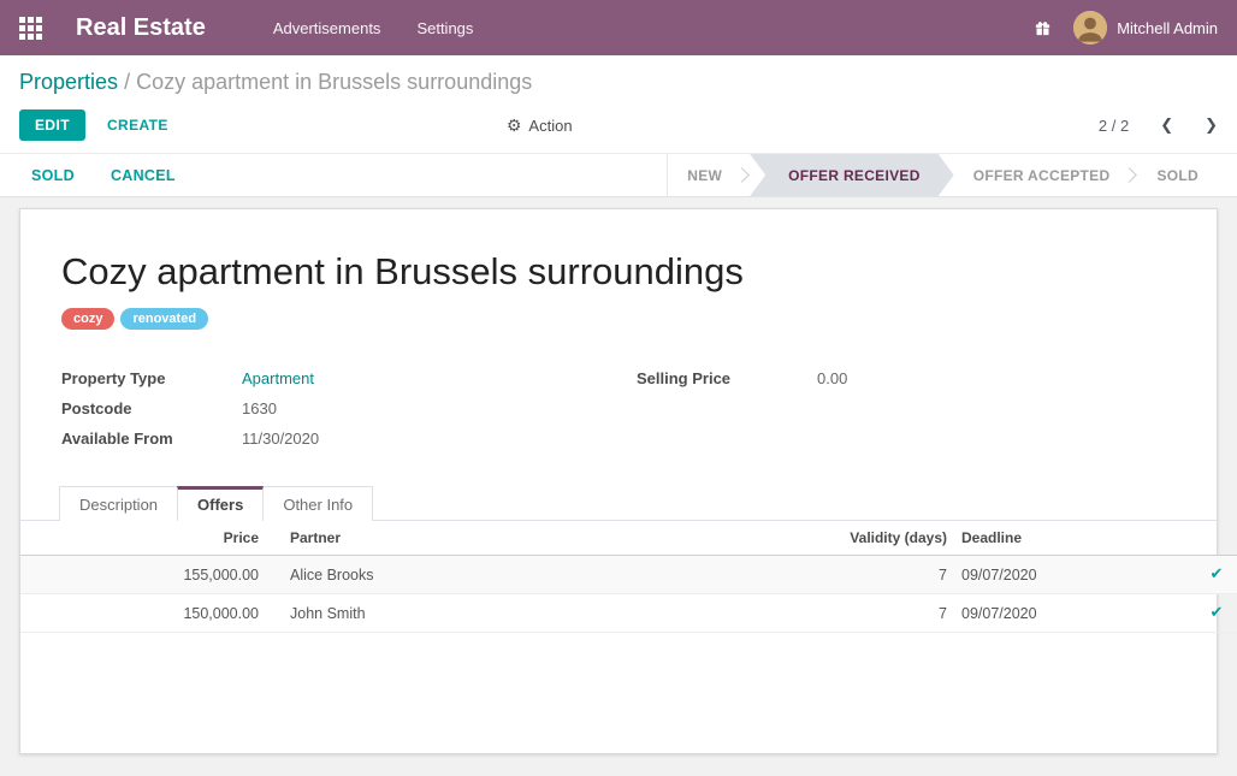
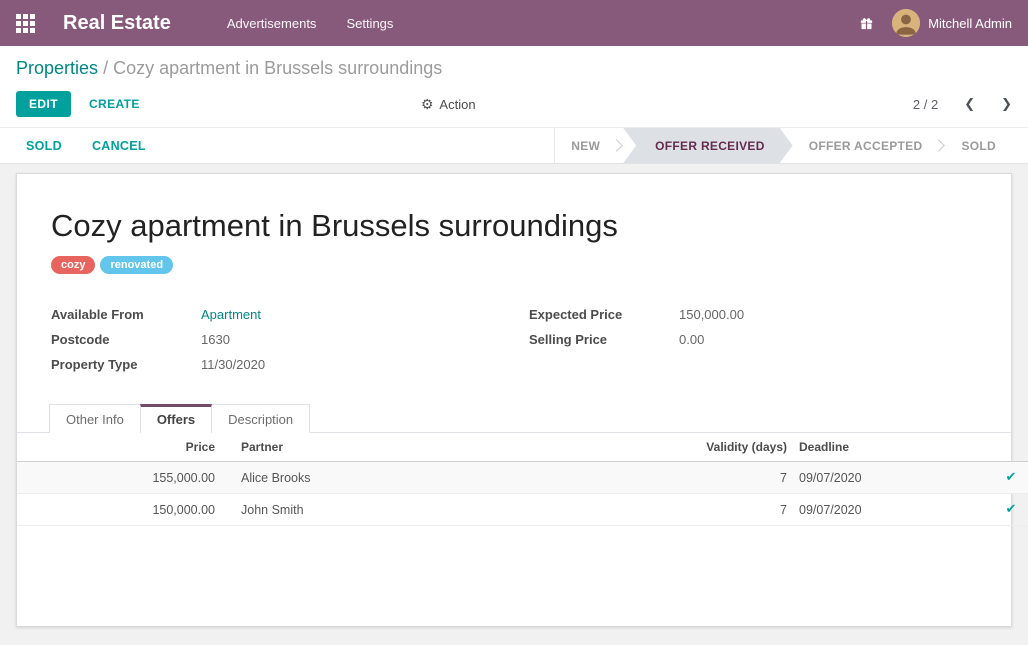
  Real Estate
  Advertisements
  Settings
  Mitchell Admin
  Properties / Cozy apartment in Brussels surroundings
  EDIT
  CREATE
  ⚙
  Action
  2 / 2
  ❮
  ❯
  SOLD
  CANCEL
  NEW
  OFFER RECEIVED
  OFFER ACCEPTED
  SOLD
  Cozy apartment in Brussels surroundings
  cozy
  renovated
- Property Type
+ Available From
  Apartment
  Postcode
  1630
- Available From
+ Property Type
  11/30/2020
+ Expected Price
+ 150,000.00
  Selling Price
  0.00
- Description
+ Other Info
  Offers
- Other Info
+ Description
  Price	Partner	Validity (days)	Deadline
  155,000.00	Alice Brooks	7	09/07/2020	✔
  150,000.00	John Smith	7	09/07/2020	✔
